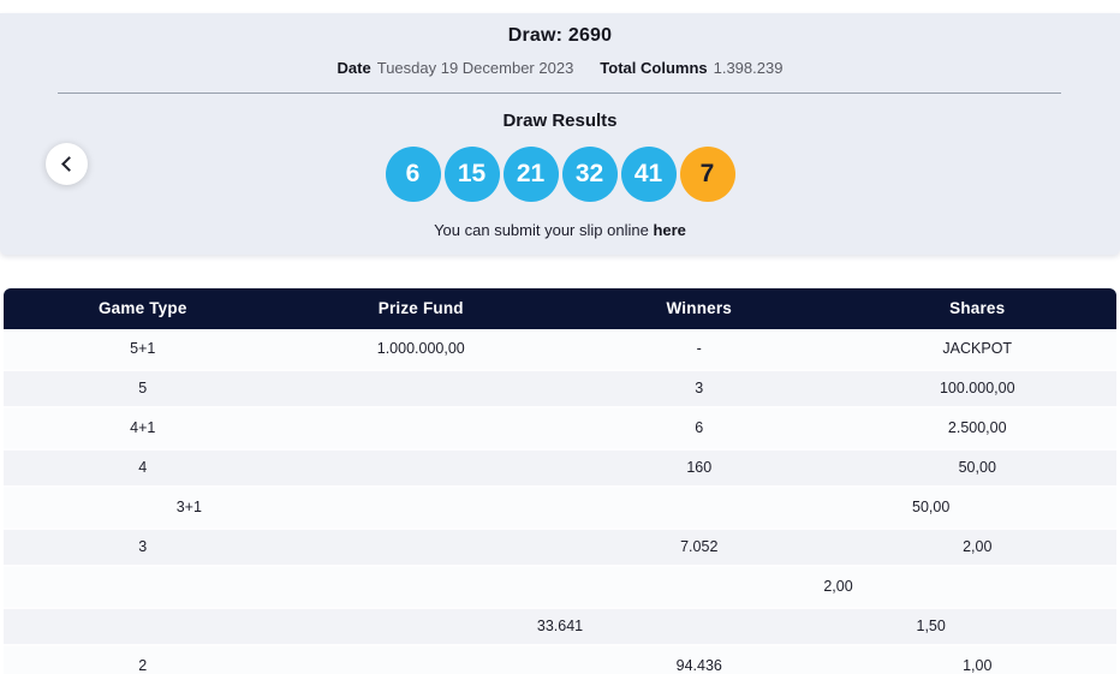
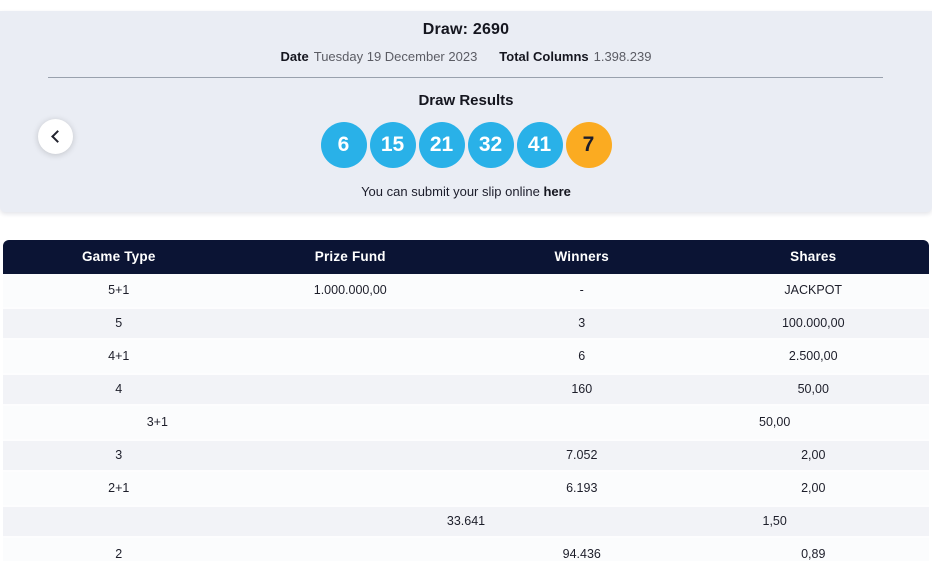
  Draw: 2690
  Date
  Tuesday 19 December 2023
  Total Columns
  1.398.239
  Draw Results
  6
  15
  21
  32
  41
  7
  You can submit your slip online here
  Game Type
  Prize Fund
  Winners
  Shares
  5+1
  1.000.000,00
  -
  JACKPOT
  5
  3
  100.000,00
  4+1
  6
  2.500,00
  4
  160
  50,00
  3+1
  50,00
  3
  7.052
  2,00
+ 2+1
+ 6.193
  2,00
  33.641
  1,50
  2
  94.436
- 1,00
+ 0,89
